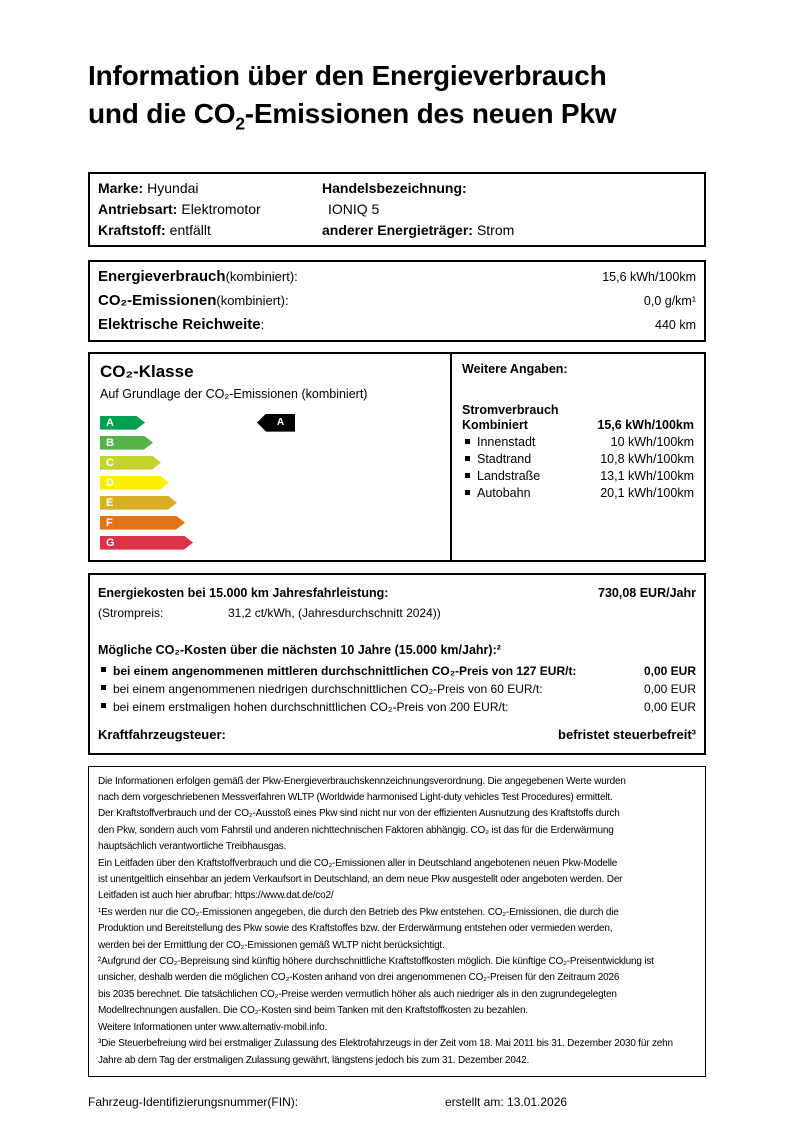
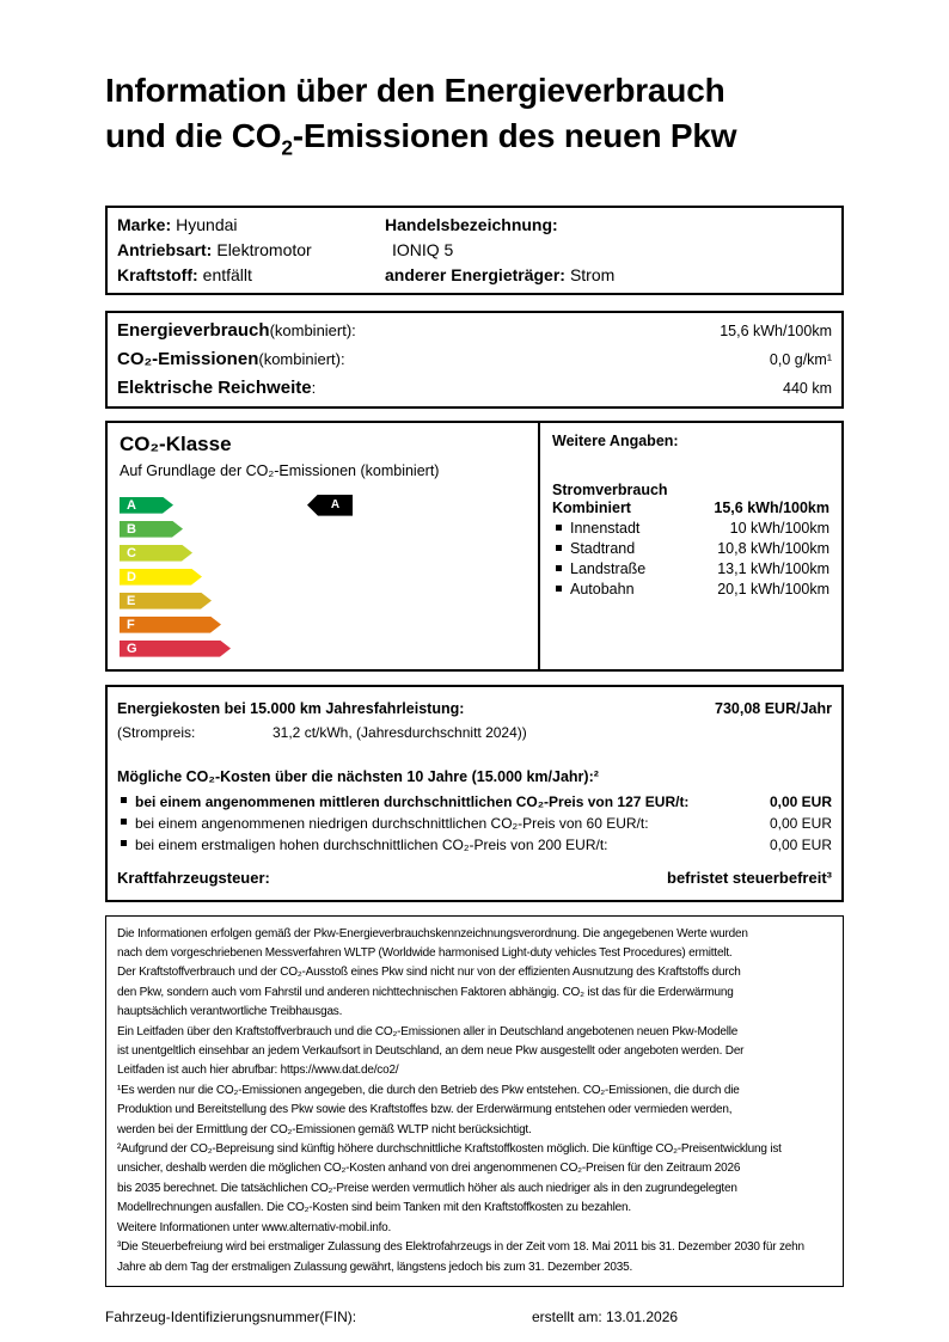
  Information über den Energieverbrauch
  und die CO2-Emissionen des neuen Pkw
  Marke: Hyundai
  Handelsbezeichnung:
  Antriebsart: Elektromotor
  IONIQ 5
  Kraftstoff: entfällt
  anderer Energieträger: Strom
  Energieverbrauch
  (kombiniert):
  15,6 kWh/100km
  CO₂-Emissionen
  (kombiniert):
  0,0 g/km¹
  Elektrische Reichweite
  :
  440 km
  CO₂-Klasse
  Auf Grundlage der CO₂-Emissionen (kombiniert)
  A
  B
  C
  D
  E
  F
  G
  A
  Weitere Angaben:
  Stromverbrauch
  Kombiniert
  15,6 kWh/100km
  Innenstadt
  10 kWh/100km
  Stadtrand
  10,8 kWh/100km
  Landstraße
  13,1 kWh/100km
  Autobahn
  20,1 kWh/100km
  Energiekosten bei 15.000 km Jahresfahrleistung:
  730,08 EUR/Jahr
  (Strompreis:
  31,2 ct/kWh, (Jahresdurchschnitt 2024))
  Mögliche CO₂-Kosten über die nächsten 10 Jahre (15.000 km/Jahr):²
  bei einem angenommenen mittleren durchschnittlichen CO₂-Preis von 127 EUR/t:
  0,00 EUR
  bei einem angenommenen niedrigen durchschnittlichen CO₂-Preis von 60 EUR/t:
  0,00 EUR
  bei einem erstmaligen hohen durchschnittlichen CO₂-Preis von 200 EUR/t:
  0,00 EUR
  Kraftfahrzeugsteuer:
  befristet steuerbefreit³
  Die Informationen erfolgen gemäß der Pkw-Energieverbrauchskennzeichnungsverordnung. Die angegebenen Werte wurden
  nach dem vorgeschriebenen Messverfahren WLTP (Worldwide harmonised Light-duty vehicles Test Procedures) ermittelt.
  Der Kraftstoffverbrauch und der CO₂-Ausstoß eines Pkw sind nicht nur von der effizienten Ausnutzung des Kraftstoffs durch
  den Pkw, sondern auch vom Fahrstil und anderen nichttechnischen Faktoren abhängig. CO₂ ist das für die Erderwärmung
  hauptsächlich verantwortliche Treibhausgas.
  Ein Leitfaden über den Kraftstoffverbrauch und die CO₂-Emissionen aller in Deutschland angebotenen neuen Pkw-Modelle
  ist unentgeltlich einsehbar an jedem Verkaufsort in Deutschland, an dem neue Pkw ausgestellt oder angeboten werden. Der
  Leitfaden ist auch hier abrufbar: https://www.dat.de/co2/
  ¹Es werden nur die CO₂-Emissionen angegeben, die durch den Betrieb des Pkw entstehen. CO₂-Emissionen, die durch die
  Produktion und Bereitstellung des Pkw sowie des Kraftstoffes bzw. der Erderwärmung entstehen oder vermieden werden,
  werden bei der Ermittlung der CO₂-Emissionen gemäß WLTP nicht berücksichtigt.
  ²Aufgrund der CO₂-Bepreisung sind künftig höhere durchschnittliche Kraftstoffkosten möglich. Die künftige CO₂-Preisentwicklung ist
  unsicher, deshalb werden die möglichen CO₂-Kosten anhand von drei angenommenen CO₂-Preisen für den Zeitraum 2026
  bis 2035 berechnet. Die tatsächlichen CO₂-Preise werden vermutlich höher als auch niedriger als in den zugrundegelegten
  Modellrechnungen ausfallen. Die CO₂-Kosten sind beim Tanken mit den Kraftstoffkosten zu bezahlen.
  Weitere Informationen unter www.alternativ-mobil.info.
  ³Die Steuerbefreiung wird bei erstmaliger Zulassung des Elektrofahrzeugs in der Zeit vom 18. Mai 2011 bis 31. Dezember 2030 für zehn
- Jahre ab dem Tag der erstmaligen Zulassung gewährt, längstens jedoch bis zum 31. Dezember 2042.
+ Jahre ab dem Tag der erstmaligen Zulassung gewährt, längstens jedoch bis zum 31. Dezember 2035.
  Fahrzeug-Identifizierungsnummer(FIN):
  erstellt am: 13.01.2026
